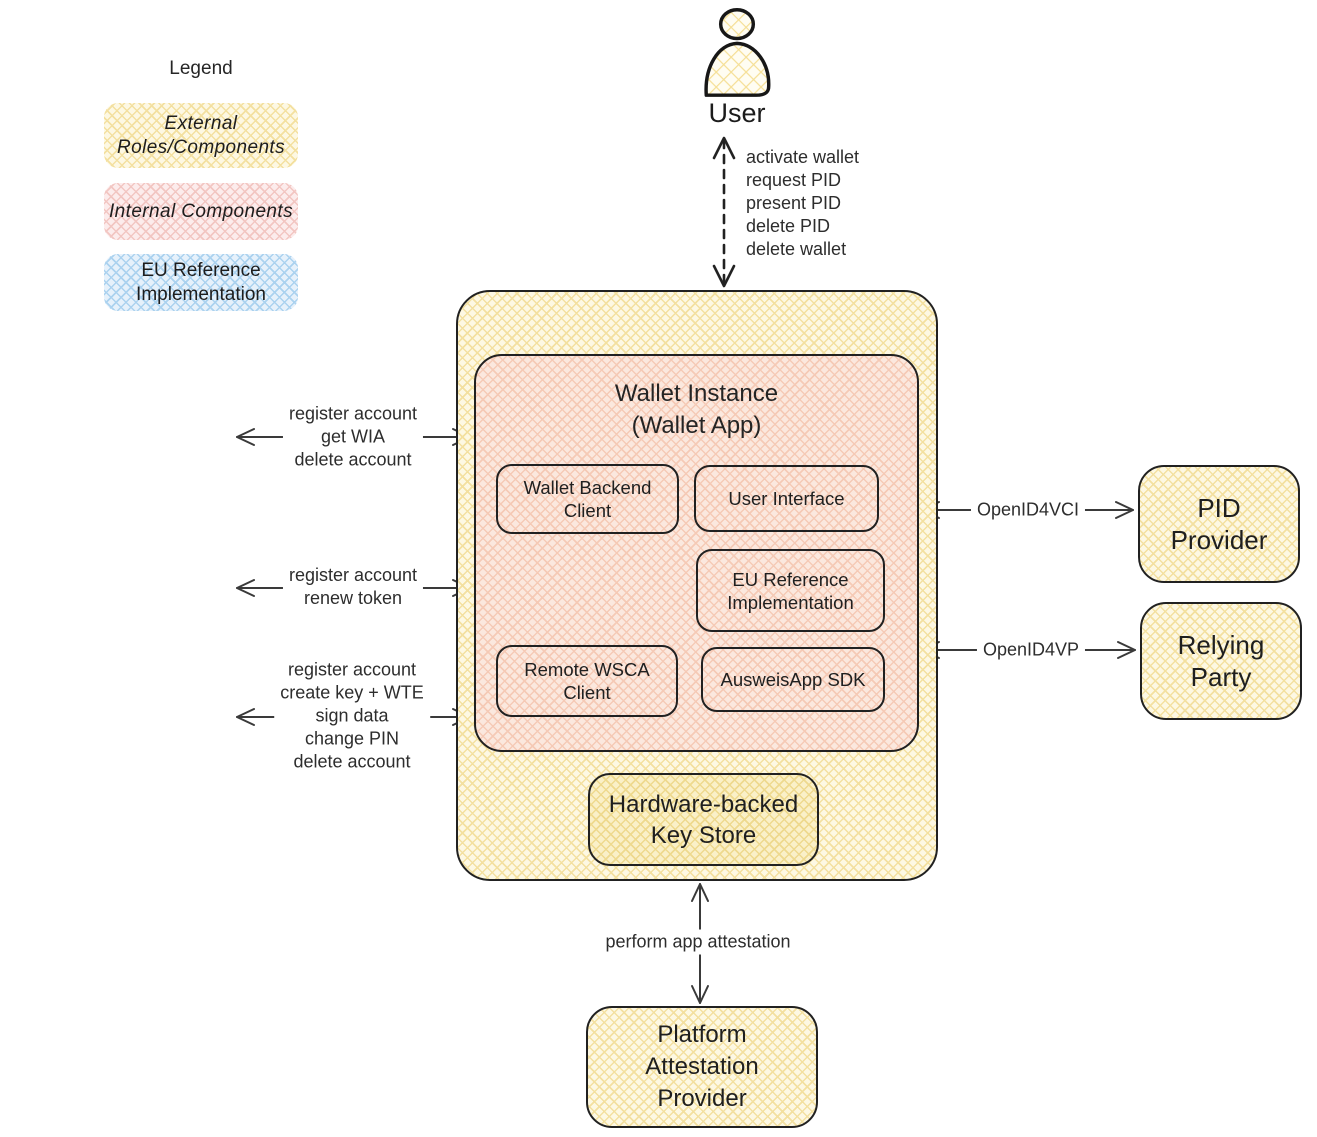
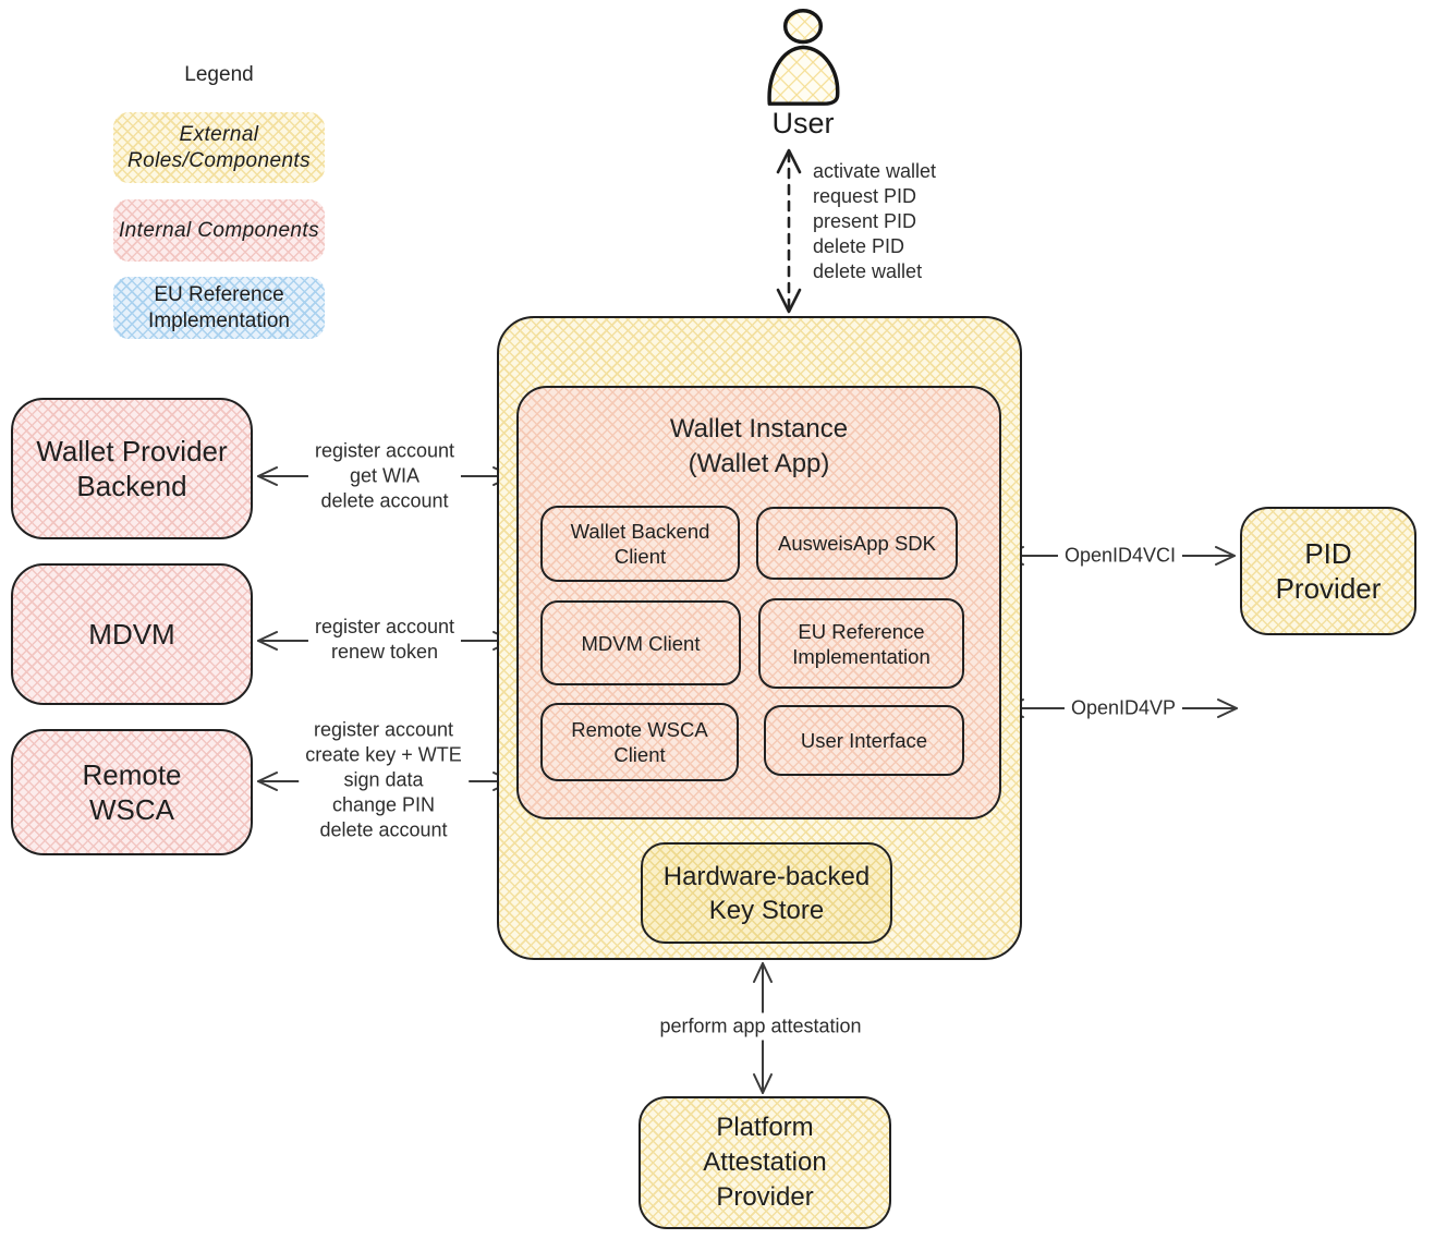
  Legend
  External
  Roles/Components
  Internal Components
  EU Reference
  Implementation
  User
  Wallet Instance
  (Wallet App)
  Wallet Backend
  Client
- User Interface
+ AusweisApp SDK
+ MDVM Client
  EU Reference
  Implementation
  Remote WSCA
  Client
- AusweisApp SDK
+ User Interface
  Hardware-backed
  Key Store
+ Wallet Provider
+ Backend
+ MDVM
+ Remote
+ WSCA
  PID
  Provider
- Relying
- Party
  Platform
  Attestation
  Provider
  activate wallet
  request PID
  present PID
  delete PID
  delete wallet
  register account
  get WIA
  delete account
  register account
  renew token
  register account
  create key + WTE
  sign data
  change PIN
  delete account
  OpenID4VCI
  OpenID4VP
  perform app attestation
